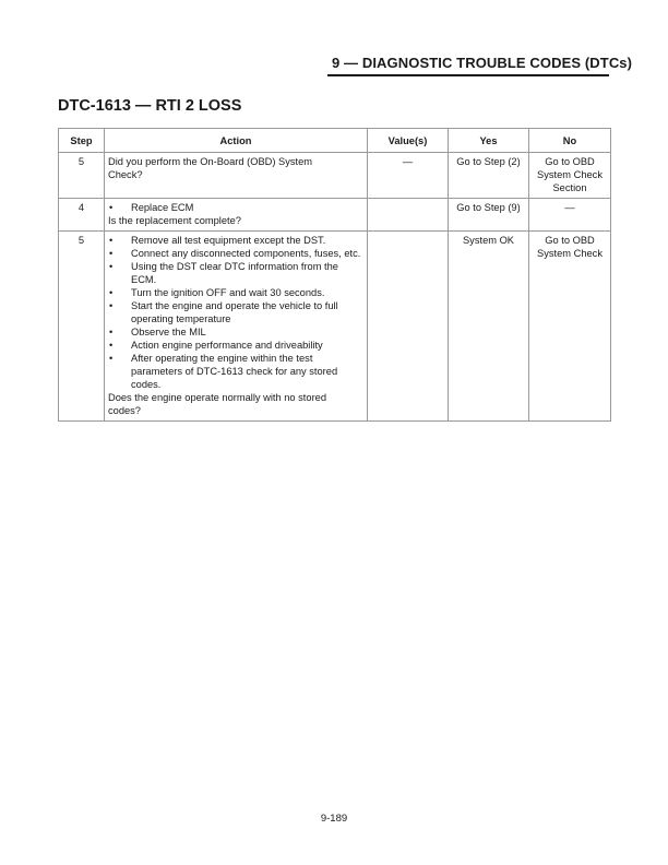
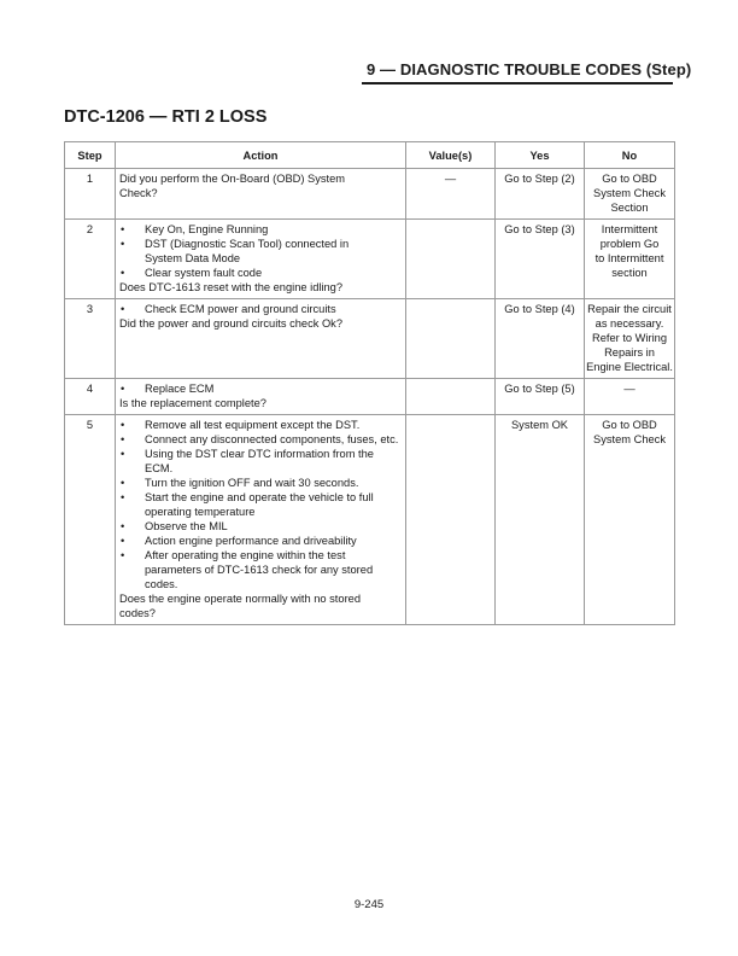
- 9 — DIAGNOSTIC TROUBLE CODES (DTCs)
+ 9 — DIAGNOSTIC TROUBLE CODES (Step)
- DTC-1613 — RTI 2 LOSS
+ DTC-1206 — RTI 2 LOSS
  Step	Action	Value(s)	Yes	No
- 5	Did you perform the On-Board (OBD) System Check?	—	Go to Step (2)	Go to OBD System Check Section
+ 1	Did you perform the On-Board (OBD) System Check?	—	Go to Step (2)	Go to OBD System Check Section
+ 2	• Key On, Engine Running • DST (Diagnostic Scan Tool) connected in System Data Mode • Clear system fault code Does DTC-1613 reset with the engine idling?		Go to Step (3)	Intermittent problem Go to Intermittent section
+ 3	• Check ECM power and ground circuits Did the power and ground circuits check Ok?		Go to Step (4)	Repair the circuit as necessary. Refer to Wiring Repairs in Engine Electrical.
- 4	• Replace ECM Is the replacement complete?		Go to Step (9)	—
+ 4	• Replace ECM Is the replacement complete?		Go to Step (5)	—
  5	• Remove all test equipment except the DST. • Connect any disconnected components, fuses, etc. • Using the DST clear DTC information from the ECM. • Turn the ignition OFF and wait 30 seconds. • Start the engine and operate the vehicle to full operating temperature • Observe the MIL • Action engine performance and driveability • After operating the engine within the test parameters of DTC-1613 check for any stored codes. Does the engine operate normally with no stored codes?		System OK	Go to OBD System Check
- 9-189
+ 9-245
